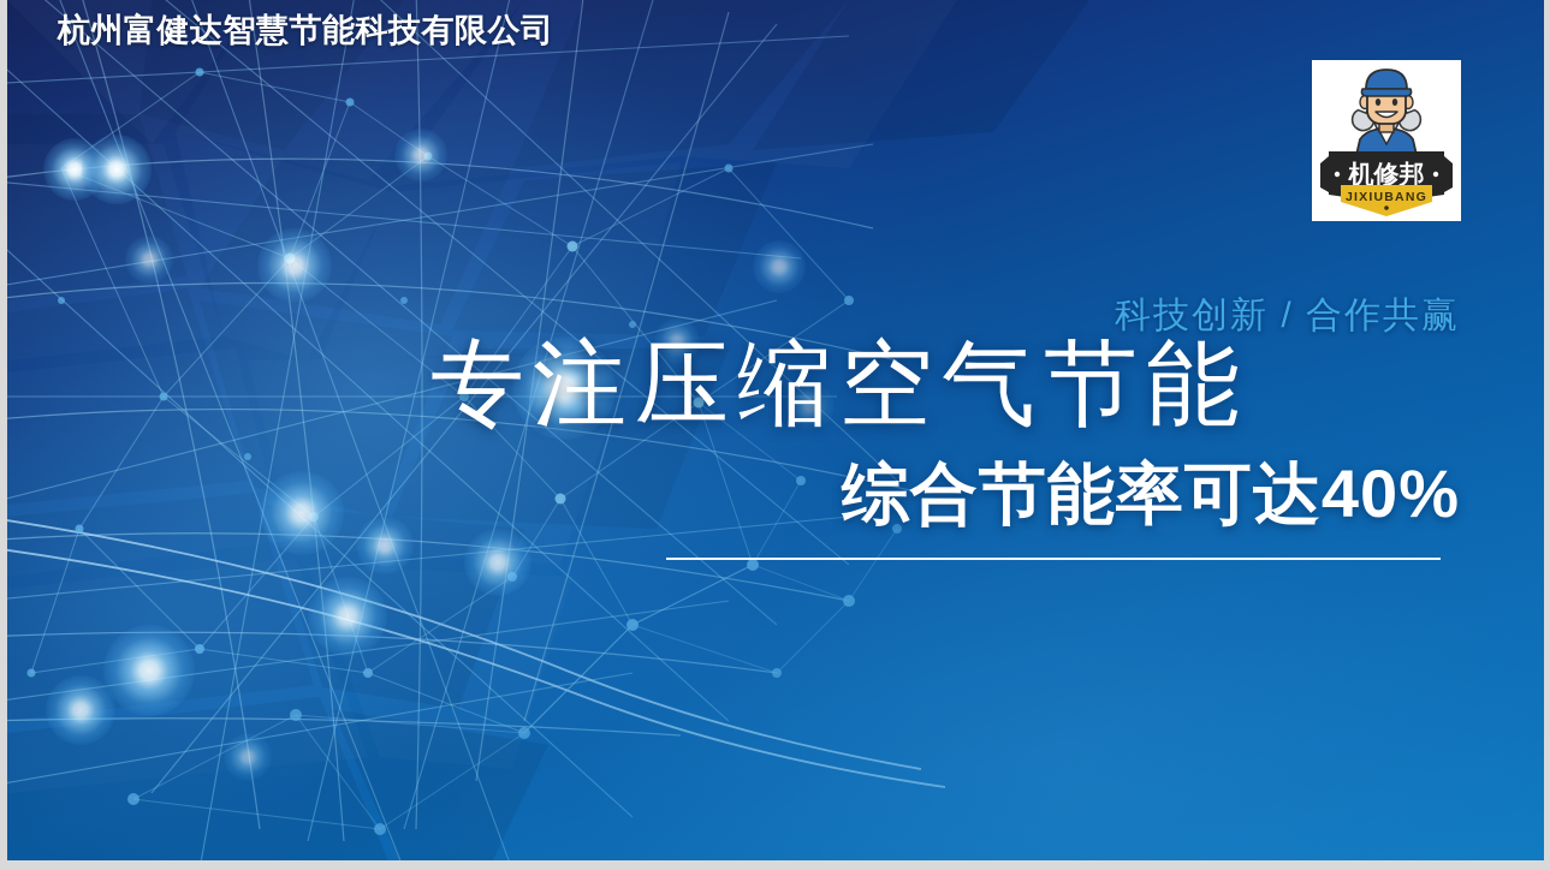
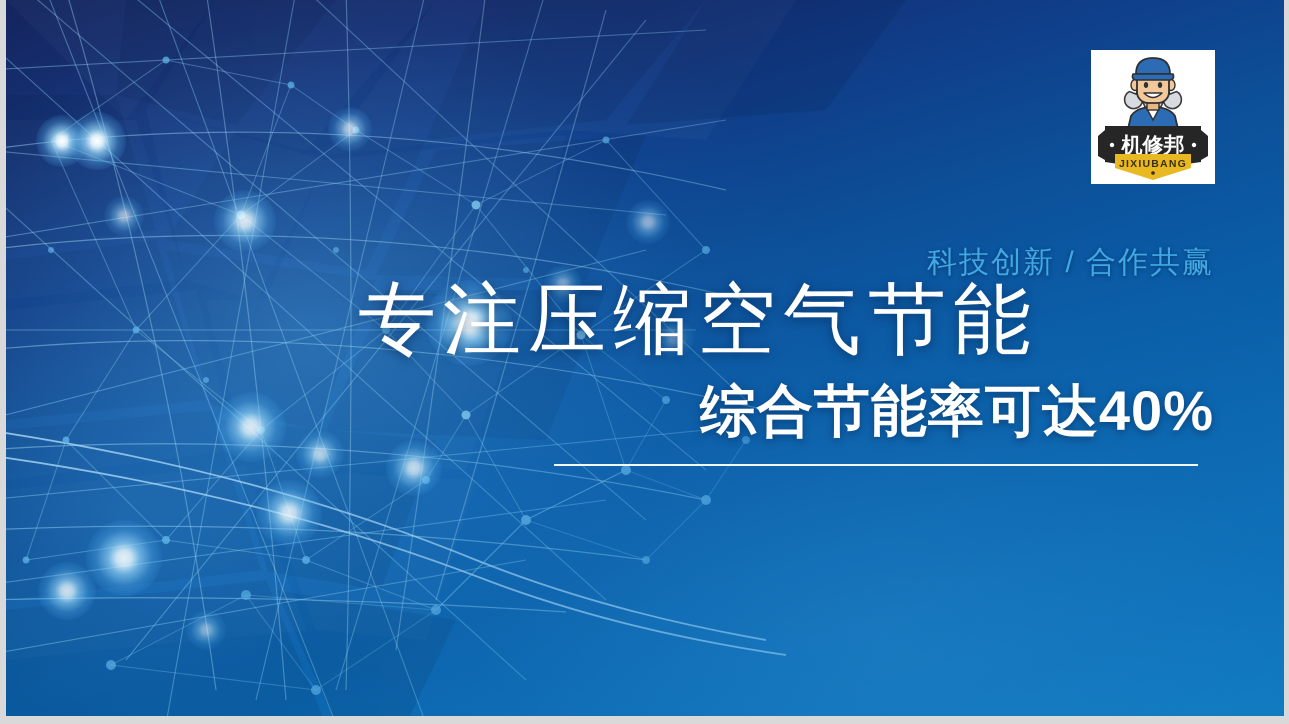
- 杭州富健达智慧节能科技有限公司
  机修邦
  JIXIUBANG
  科技创新 / 合作共赢
  专注压缩空气节能
  综合节能率可达40%
